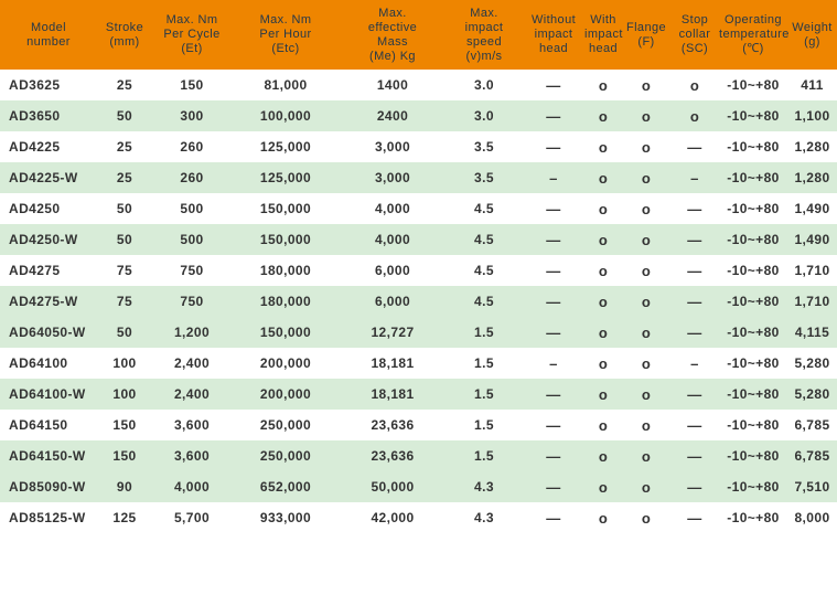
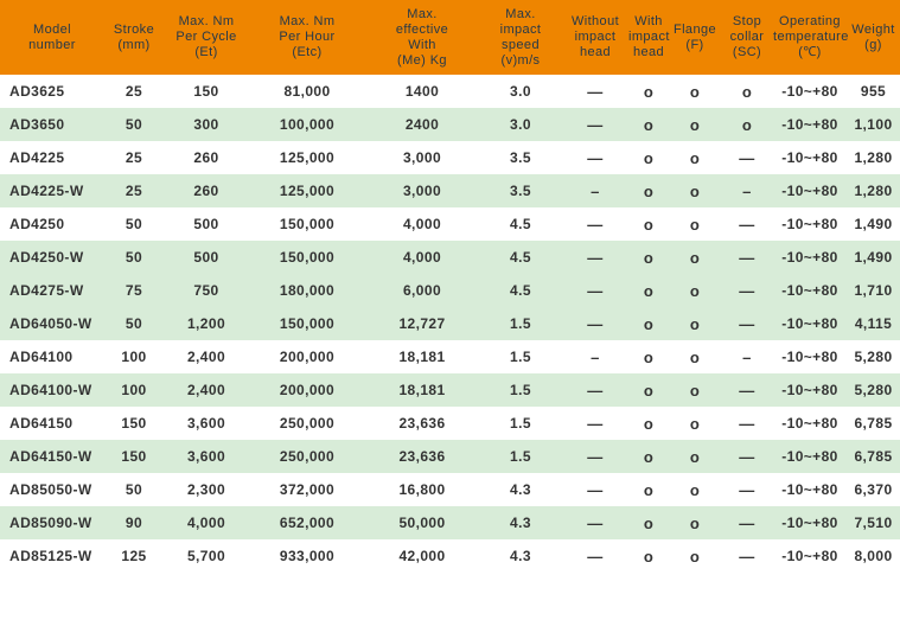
- Model number	Stroke (mm)	Max. Nm Per Cycle (Et)	Max. Nm Per Hour (Etc)	Max. effective Mass (Me) Kg	Max. impact speed (v)m/s	Without impact head	With impact head	Flange (F)	Stop collar (SC)	Operating temperature (℃)	Weight (g)
+ Model number	Stroke (mm)	Max. Nm Per Cycle (Et)	Max. Nm Per Hour (Etc)	Max. effective With (Me) Kg	Max. impact speed (v)m/s	Without impact head	With impact head	Flange (F)	Stop collar (SC)	Operating temperature (℃)	Weight (g)
- AD3625	25	150	81,000	1400	3.0	—	o	o	o	-10~+80	411
+ AD3625	25	150	81,000	1400	3.0	—	o	o	o	-10~+80	955
  AD3650	50	300	100,000	2400	3.0	—	o	o	o	-10~+80	1,100
  AD4225	25	260	125,000	3,000	3.5	—	o	o	—	-10~+80	1,280
  AD4225-W	25	260	125,000	3,000	3.5	–	o	o	–	-10~+80	1,280
  AD4250	50	500	150,000	4,000	4.5	—	o	o	—	-10~+80	1,490
  AD4250-W	50	500	150,000	4,000	4.5	—	o	o	—	-10~+80	1,490
- AD4275	75	750	180,000	6,000	4.5	—	o	o	—	-10~+80	1,710
  AD4275-W	75	750	180,000	6,000	4.5	—	o	o	—	-10~+80	1,710
  AD64050-W	50	1,200	150,000	12,727	1.5	—	o	o	—	-10~+80	4,115
  AD64100	100	2,400	200,000	18,181	1.5	–	o	o	–	-10~+80	5,280
  AD64100-W	100	2,400	200,000	18,181	1.5	—	o	o	—	-10~+80	5,280
  AD64150	150	3,600	250,000	23,636	1.5	—	o	o	—	-10~+80	6,785
  AD64150-W	150	3,600	250,000	23,636	1.5	—	o	o	—	-10~+80	6,785
+ AD85050-W	50	2,300	372,000	16,800	4.3	—	o	o	—	-10~+80	6,370
  AD85090-W	90	4,000	652,000	50,000	4.3	—	o	o	—	-10~+80	7,510
  AD85125-W	125	5,700	933,000	42,000	4.3	—	o	o	—	-10~+80	8,000
